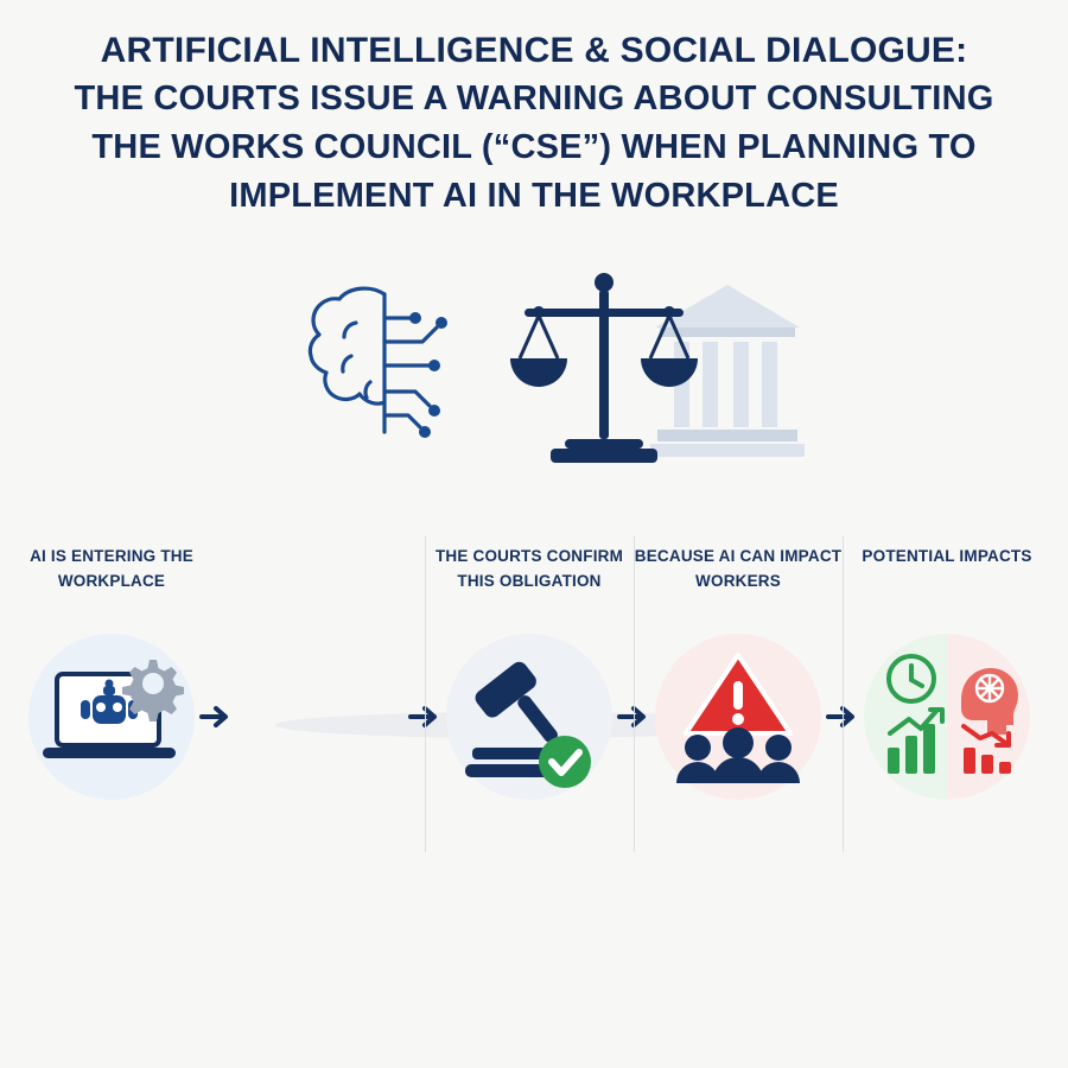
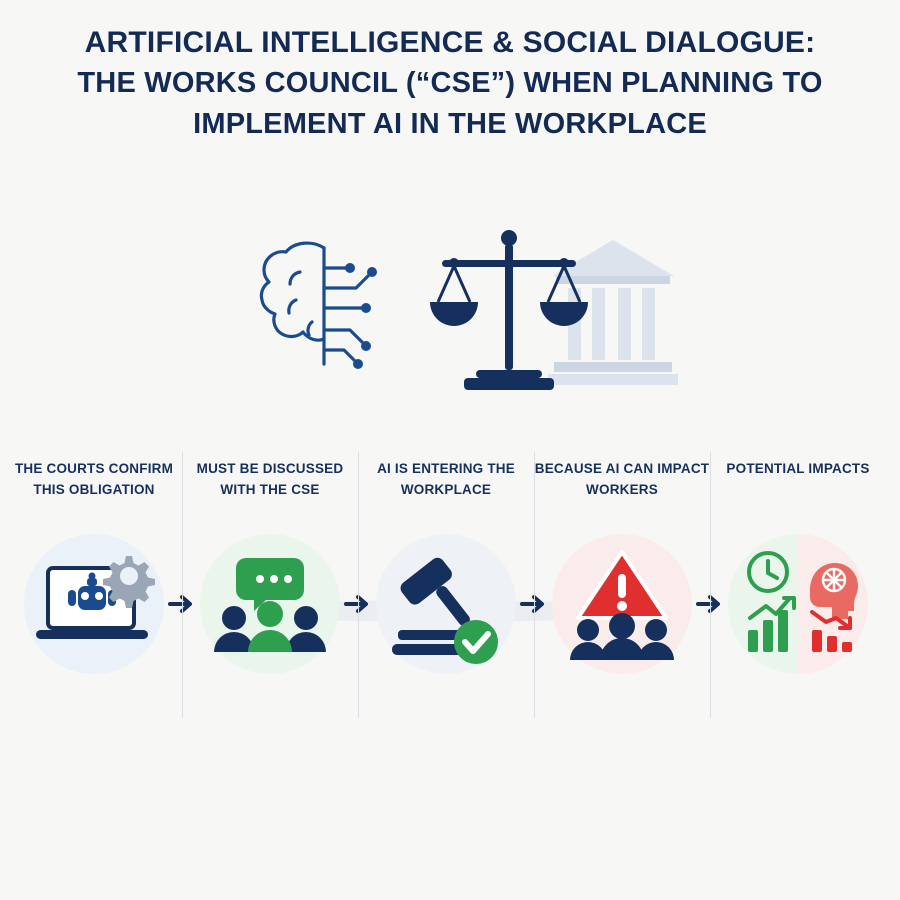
  ARTIFICIAL INTELLIGENCE & SOCIAL DIALOGUE:
- THE COURTS ISSUE A WARNING ABOUT CONSULTING
  THE WORKS COUNCIL (“CSE”) WHEN PLANNING TO
  IMPLEMENT AI IN THE WORKPLACE
- AI IS ENTERING THE WORKPLACE
+ THE COURTS CONFIRM THIS OBLIGATION
+ MUST BE DISCUSSED WITH THE CSE
- THE COURTS CONFIRM THIS OBLIGATION
+ AI IS ENTERING THE WORKPLACE
  BECAUSE AI CAN IMPACT WORKERS
  POTENTIAL IMPACTS
